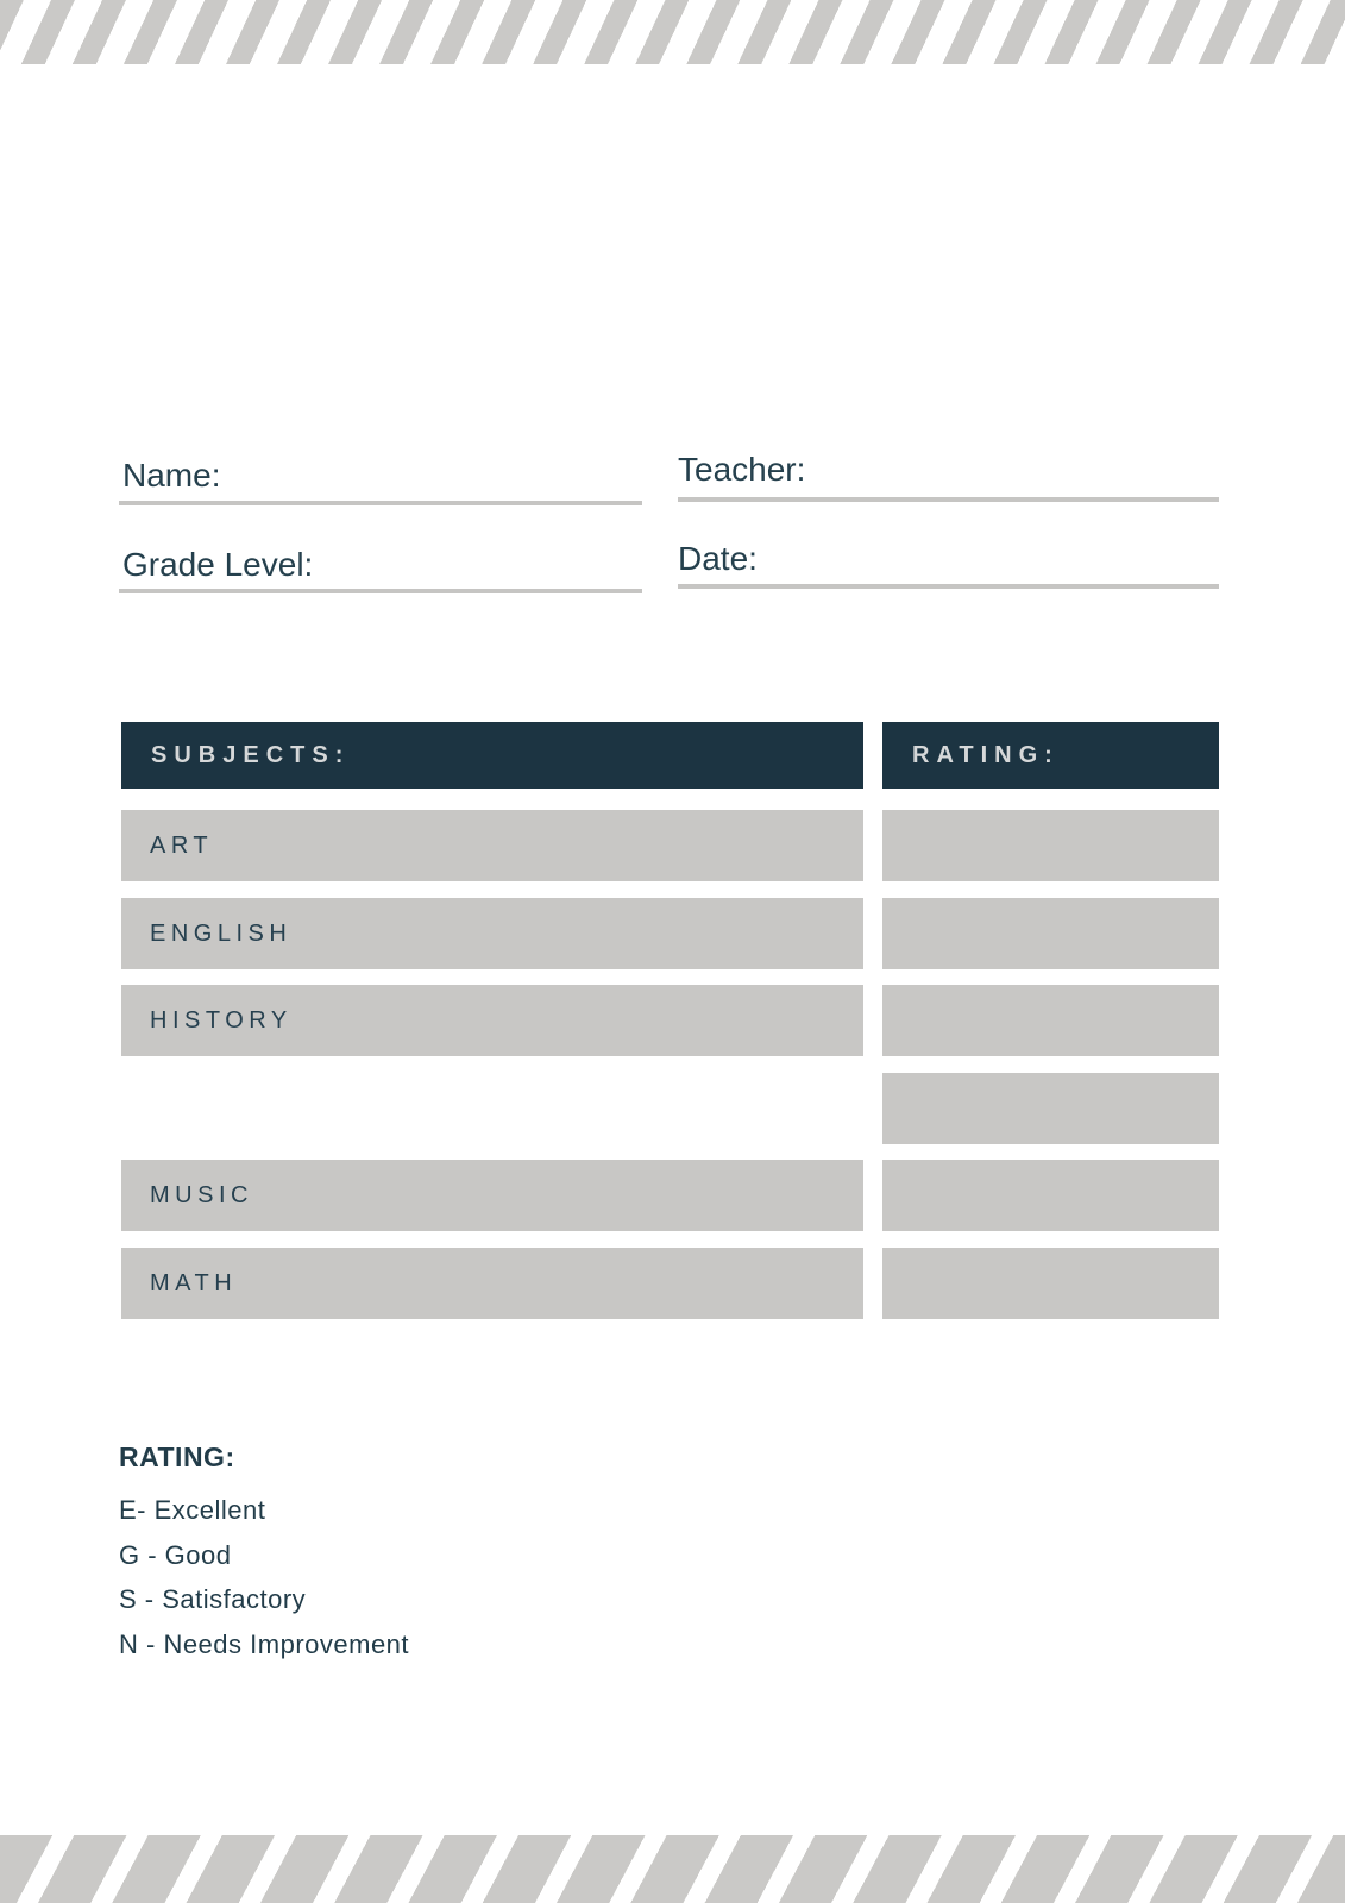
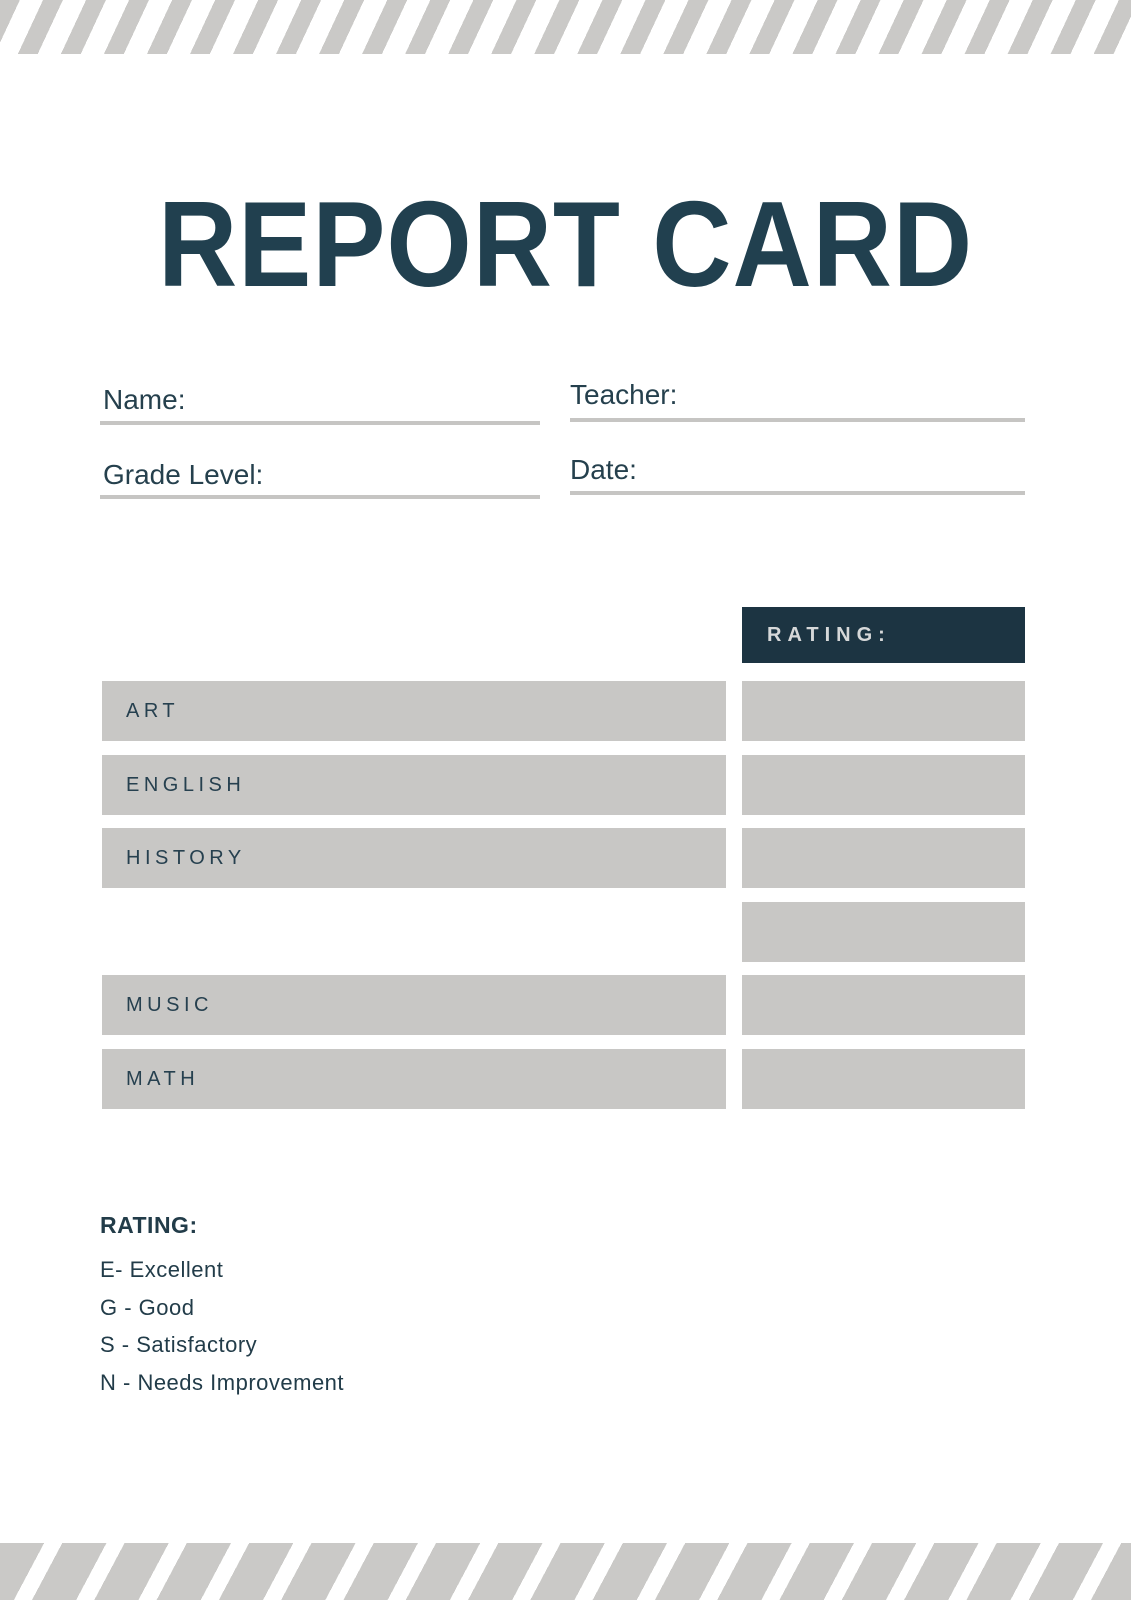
+ REPORT CARD
  Name:
  Teacher:
  Grade Level:
  Date:
- SUBJECTS:
  RATING:
  ART
  ENGLISH
  HISTORY
  MUSIC
  MATH
  RATING:
  E- Excellent
  G - Good
  S - Satisfactory
  N - Needs Improvement
